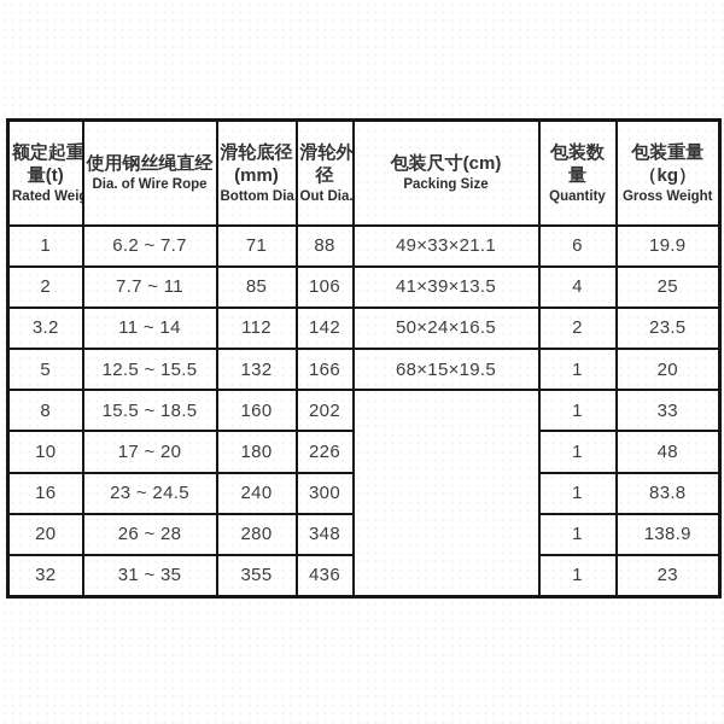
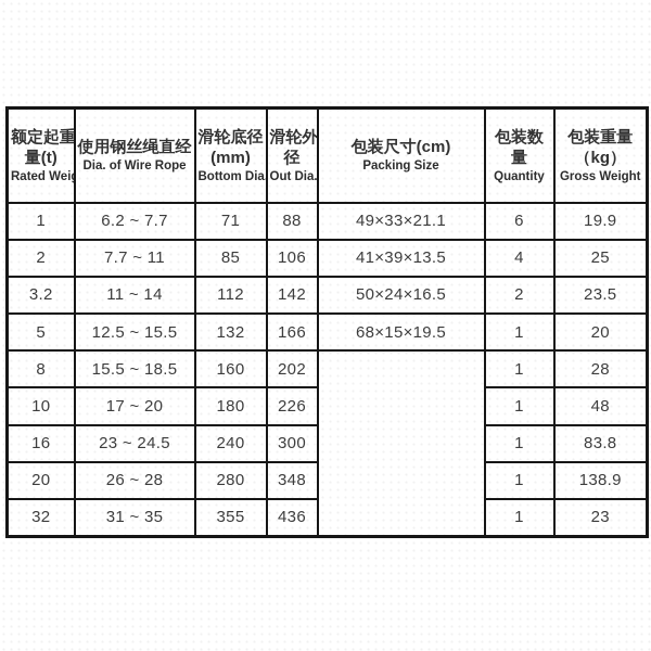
  额定起重 量(t) Rated Wei	使用钢丝绳直经 Dia. of Wire Rope	滑轮底径 (mm) Bottom Dia	滑轮外 径 Out Dia.	包装尺寸(cm) Packing Size	包装数 量 Quantity	包装重量 （kg） Gross Weight
  1	6.2 ~ 7.7	71	88	49×33×21.1	6	19.9
  2	7.7 ~ 11	85	106	41×39×13.5	4	25
  3.2	11 ~ 14	112	142	50×24×16.5	2	23.5
  5	12.5 ~ 15.5	132	166	68×15×19.5	1	20
- 8	15.5 ~ 18.5	160	202		1	33
+ 8	15.5 ~ 18.5	160	202		1	28
  10	17 ~ 20	180	226	1	48
  16	23 ~ 24.5	240	300	1	83.8
  20	26 ~ 28	280	348	1	138.9
  32	31 ~ 35	355	436	1	23
